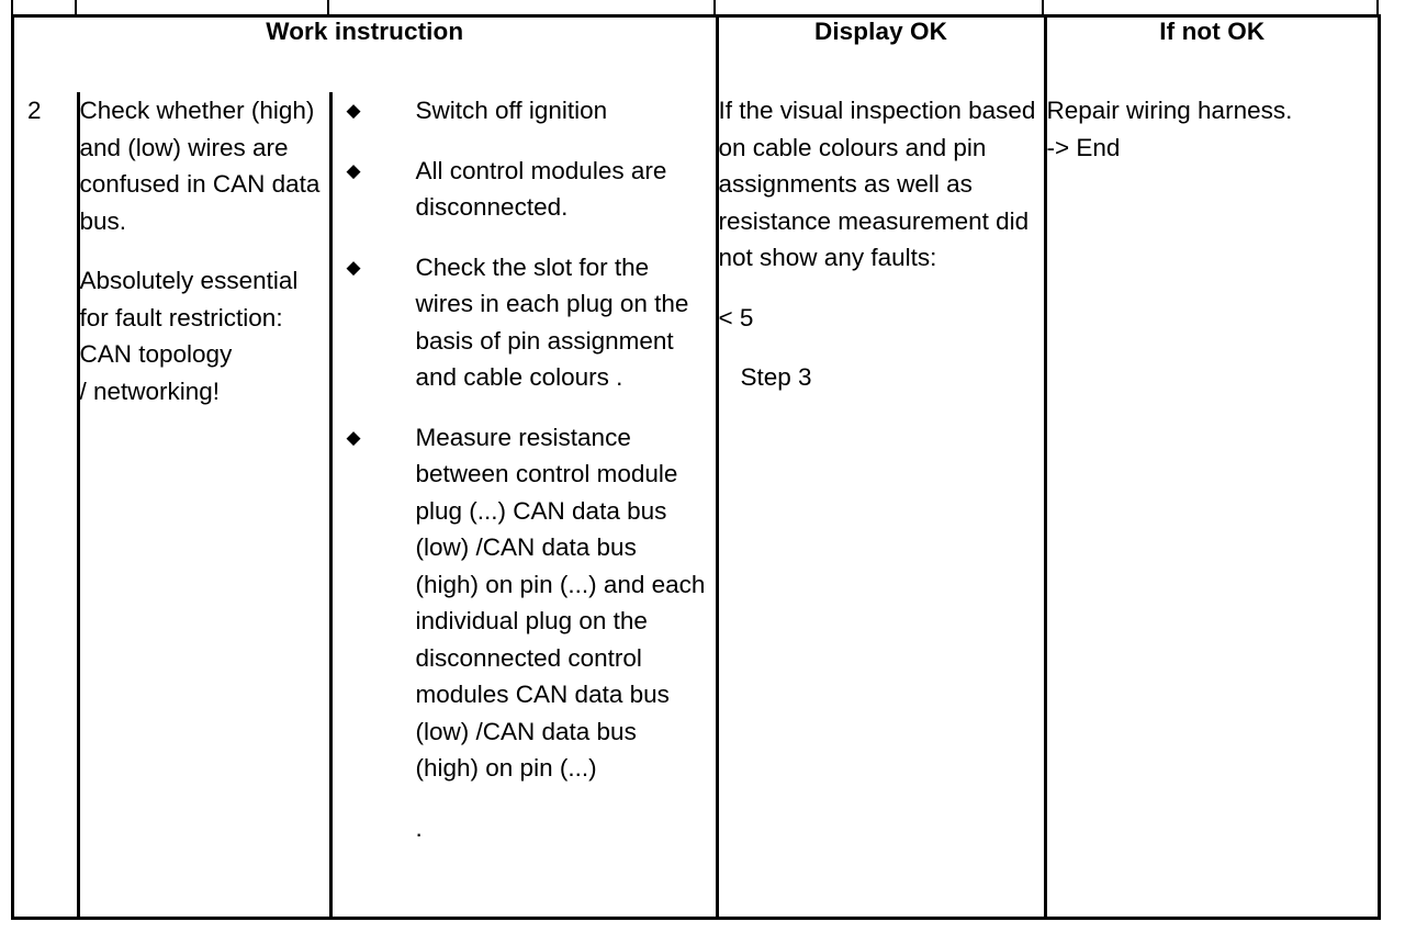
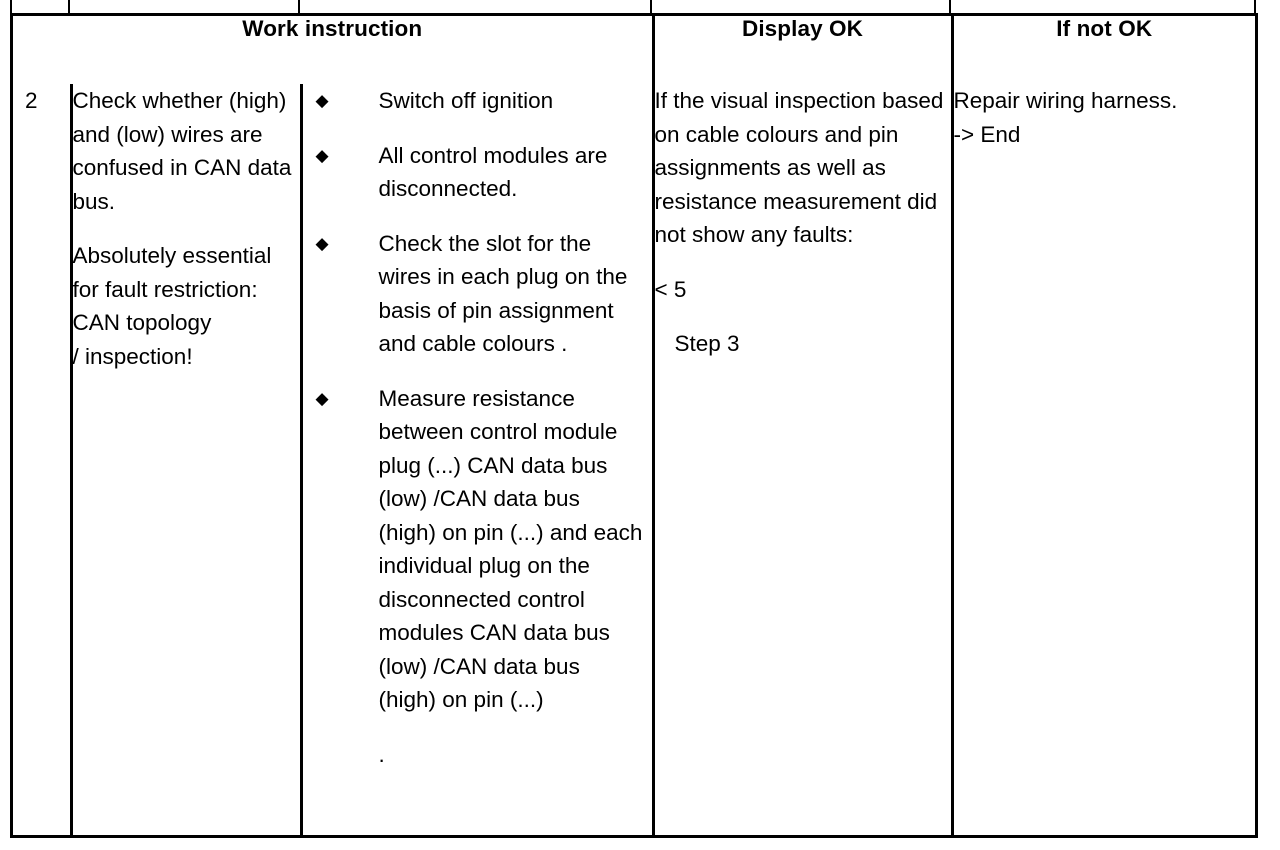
  Work instruction	Display OK	If not OK
- 2	Check whether (high) and (low) wires are confused in CAN data bus. Absolutely essential for fault restriction: CAN topology / networking!	◆ Switch off ignition ◆ All control modules are disconnected. ◆ Check the slot for the wires in each plug on the basis of pin assignment and cable colours . ◆ Measure resistance between control module plug (...) CAN data bus (low) /CAN data bus (high) on pin (...) and each individual plug on the disconnected control modules CAN data bus (low) /CAN data bus (high) on pin (...) .	If the visual inspection based on cable colours and pin assignments as well as resistance measurement did not show any faults: < 5 Step 3	Repair wiring harness. -> End
+ 2	Check whether (high) and (low) wires are confused in CAN data bus. Absolutely essential for fault restriction: CAN topology / inspection!	◆ Switch off ignition ◆ All control modules are disconnected. ◆ Check the slot for the wires in each plug on the basis of pin assignment and cable colours . ◆ Measure resistance between control module plug (...) CAN data bus (low) /CAN data bus (high) on pin (...) and each individual plug on the disconnected control modules CAN data bus (low) /CAN data bus (high) on pin (...) .	If the visual inspection based on cable colours and pin assignments as well as resistance measurement did not show any faults: < 5 Step 3	Repair wiring harness. -> End
